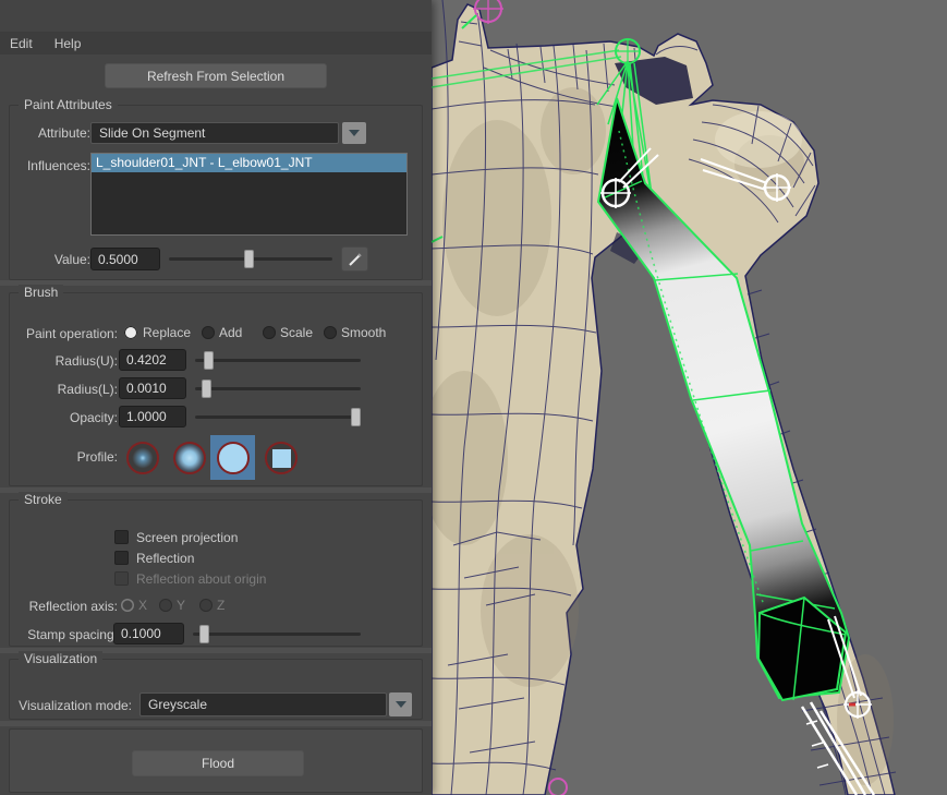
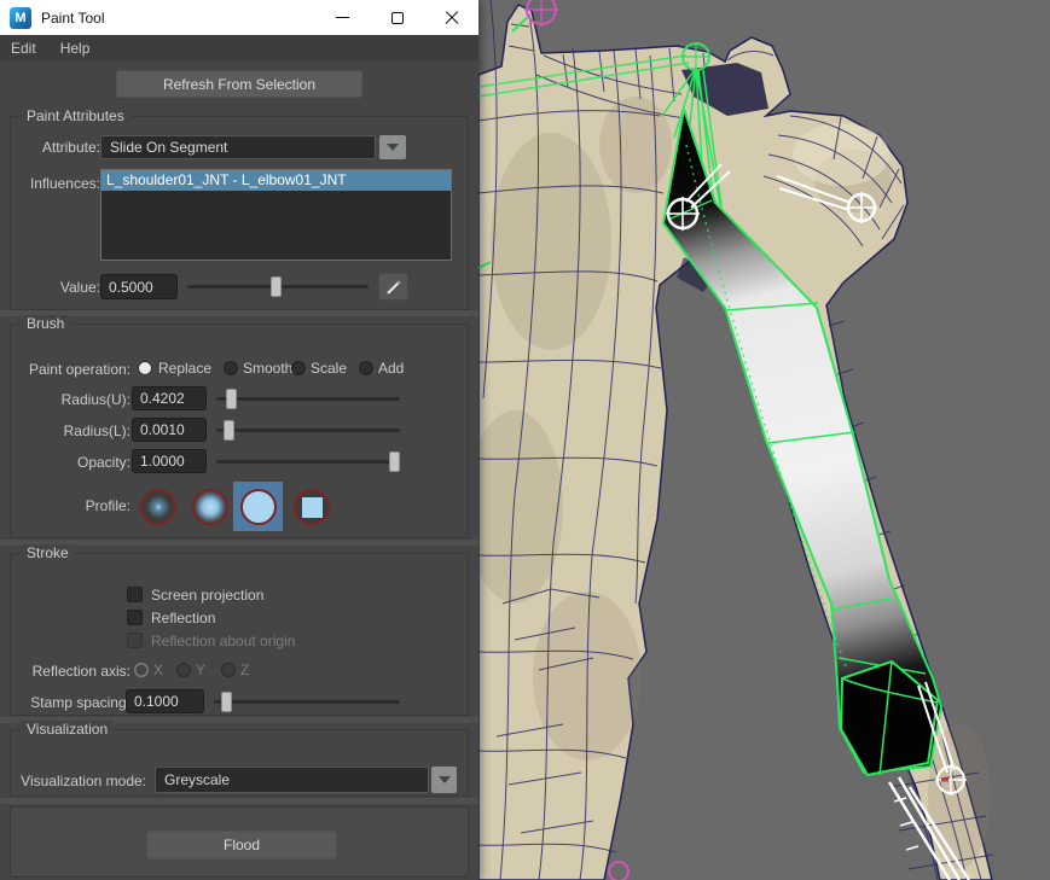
+ M
+ Paint Tool
  Edit
  Help
  Refresh From Selection
  Paint Attributes
  Attribute:
  Slide On Segment
  Influences:
  L_shoulder01_JNT - L_elbow01_JNT
  Value:
  0.5000
  Brush
  Paint operation:
  Replace
- Add
+ Smooth
  Scale
- Smooth
+ Add
  Radius(U):
  0.4202
  Radius(L):
  0.0010
  Opacity:
  1.0000
  Profile:
  Stroke
  Screen projection
  Reflection
  Reflection about origin
  Reflection axis:
  X
  Y
  Z
  Stamp spacing
  0.1000
  Visualization
  Visualization mode:
  Greyscale
  Flood
